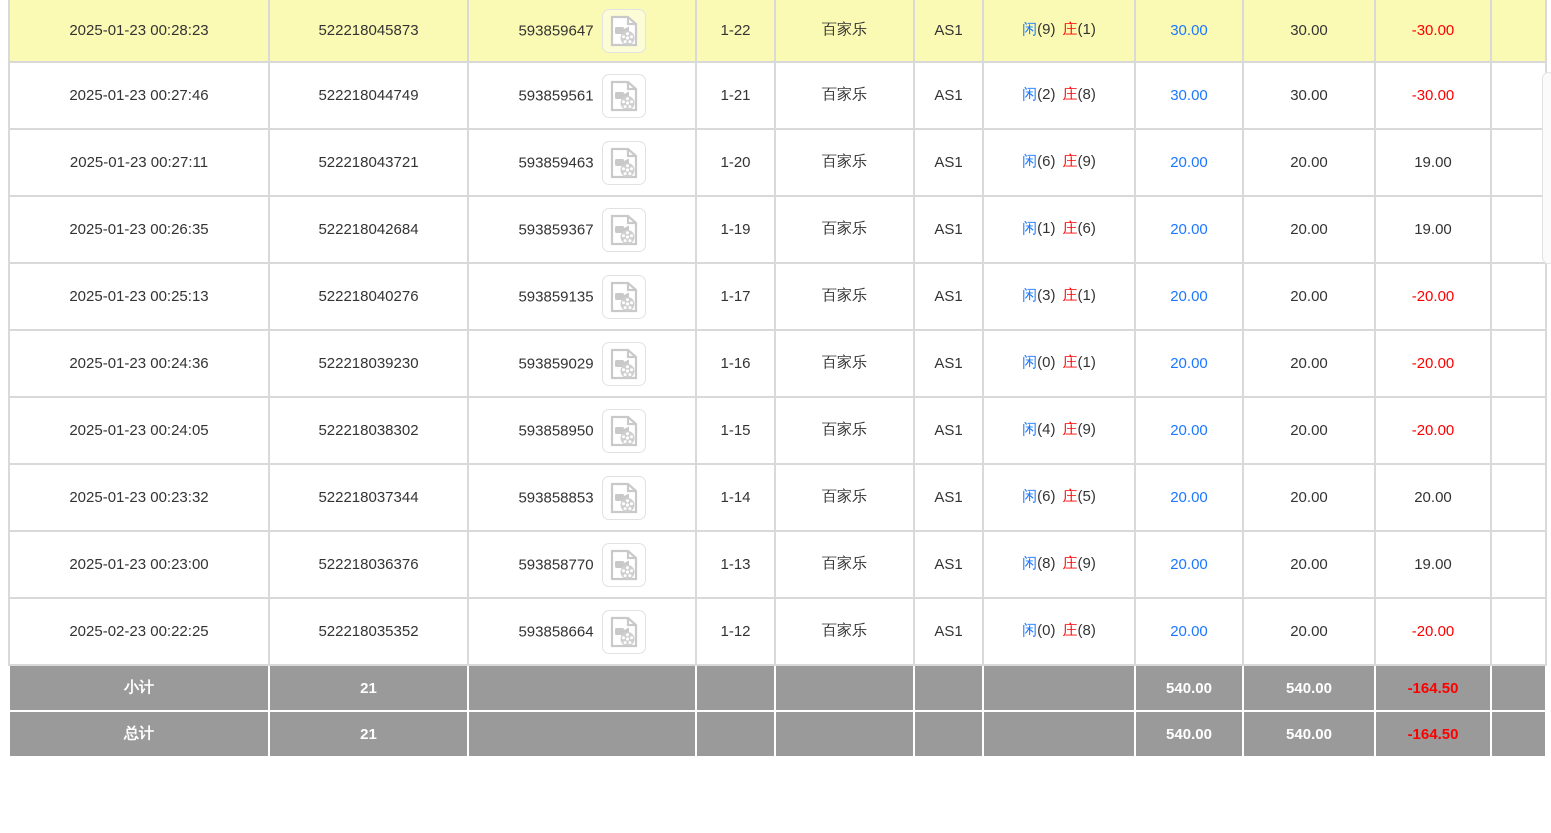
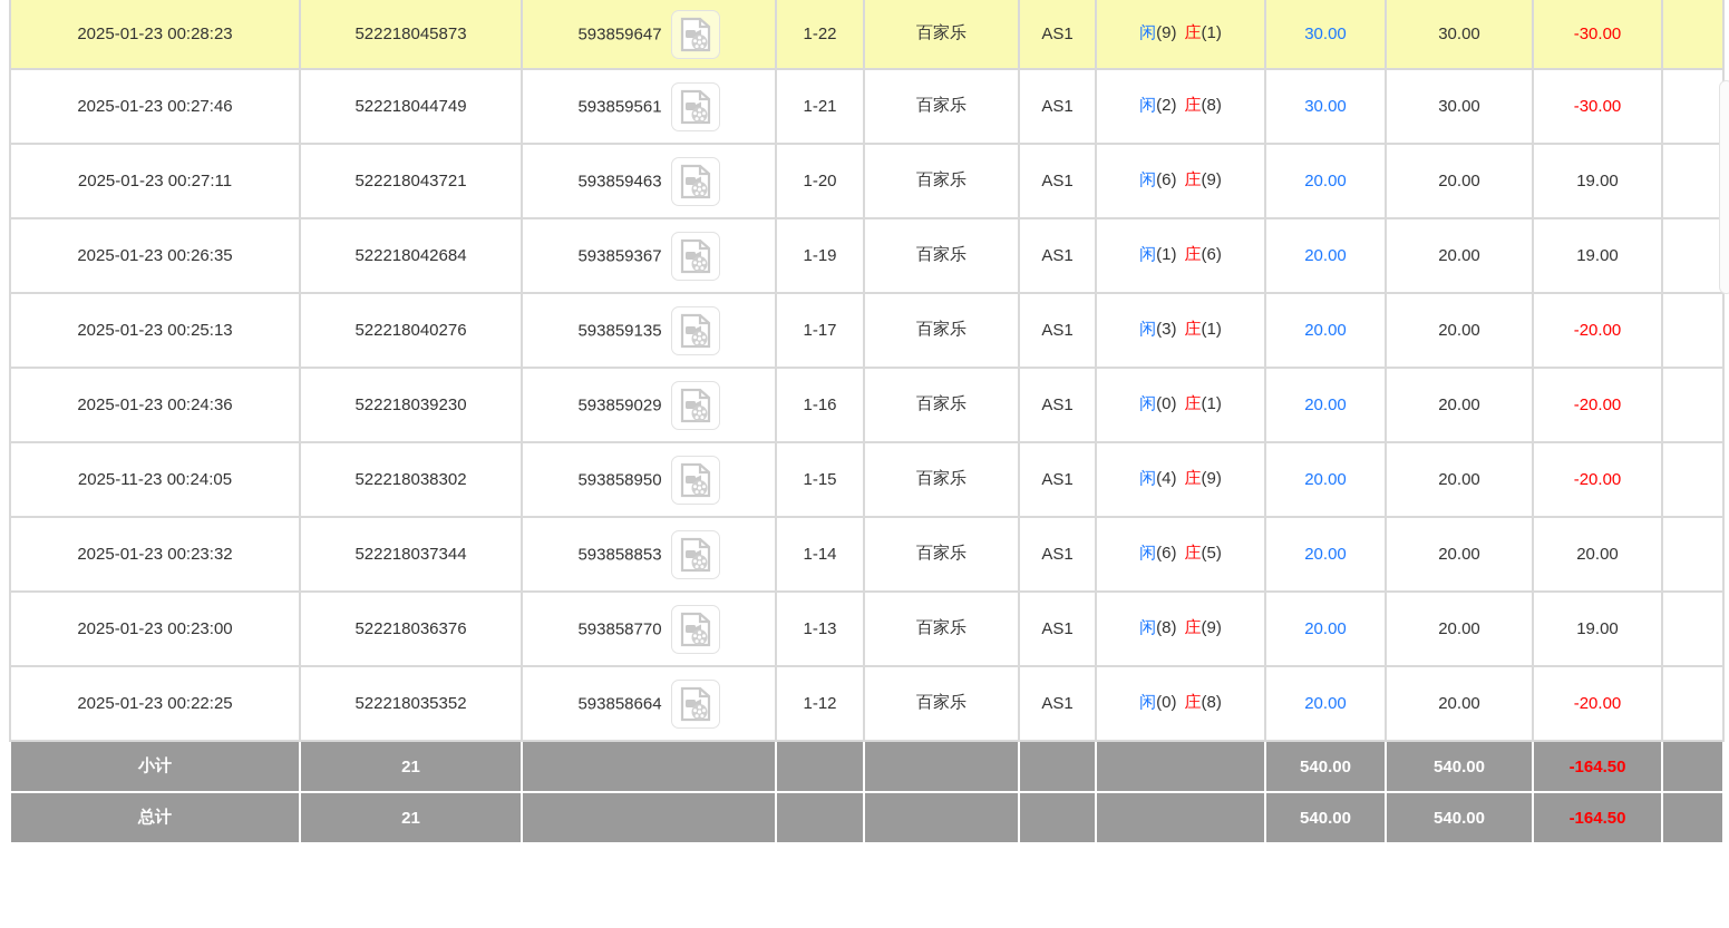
  2025-01-23 00:28:23	522218045873	593859647	1-22	百家乐	AS1	闲(9) 庄(1)	30.00	30.00	-30.00
  2025-01-23 00:27:46	522218044749	593859561	1-21	百家乐	AS1	闲(2) 庄(8)	30.00	30.00	-30.00
  2025-01-23 00:27:11	522218043721	593859463	1-20	百家乐	AS1	闲(6) 庄(9)	20.00	20.00	19.00
  2025-01-23 00:26:35	522218042684	593859367	1-19	百家乐	AS1	闲(1) 庄(6)	20.00	20.00	19.00
  2025-01-23 00:25:13	522218040276	593859135	1-17	百家乐	AS1	闲(3) 庄(1)	20.00	20.00	-20.00
  2025-01-23 00:24:36	522218039230	593859029	1-16	百家乐	AS1	闲(0) 庄(1)	20.00	20.00	-20.00
- 2025-01-23 00:24:05	522218038302	593858950	1-15	百家乐	AS1	闲(4) 庄(9)	20.00	20.00	-20.00
+ 2025-11-23 00:24:05	522218038302	593858950	1-15	百家乐	AS1	闲(4) 庄(9)	20.00	20.00	-20.00
  2025-01-23 00:23:32	522218037344	593858853	1-14	百家乐	AS1	闲(6) 庄(5)	20.00	20.00	20.00
  2025-01-23 00:23:00	522218036376	593858770	1-13	百家乐	AS1	闲(8) 庄(9)	20.00	20.00	19.00
- 2025-02-23 00:22:25	522218035352	593858664	1-12	百家乐	AS1	闲(0) 庄(8)	20.00	20.00	-20.00
+ 2025-01-23 00:22:25	522218035352	593858664	1-12	百家乐	AS1	闲(0) 庄(8)	20.00	20.00	-20.00
  小计	21						540.00	540.00	-164.50
  总计	21						540.00	540.00	-164.50
